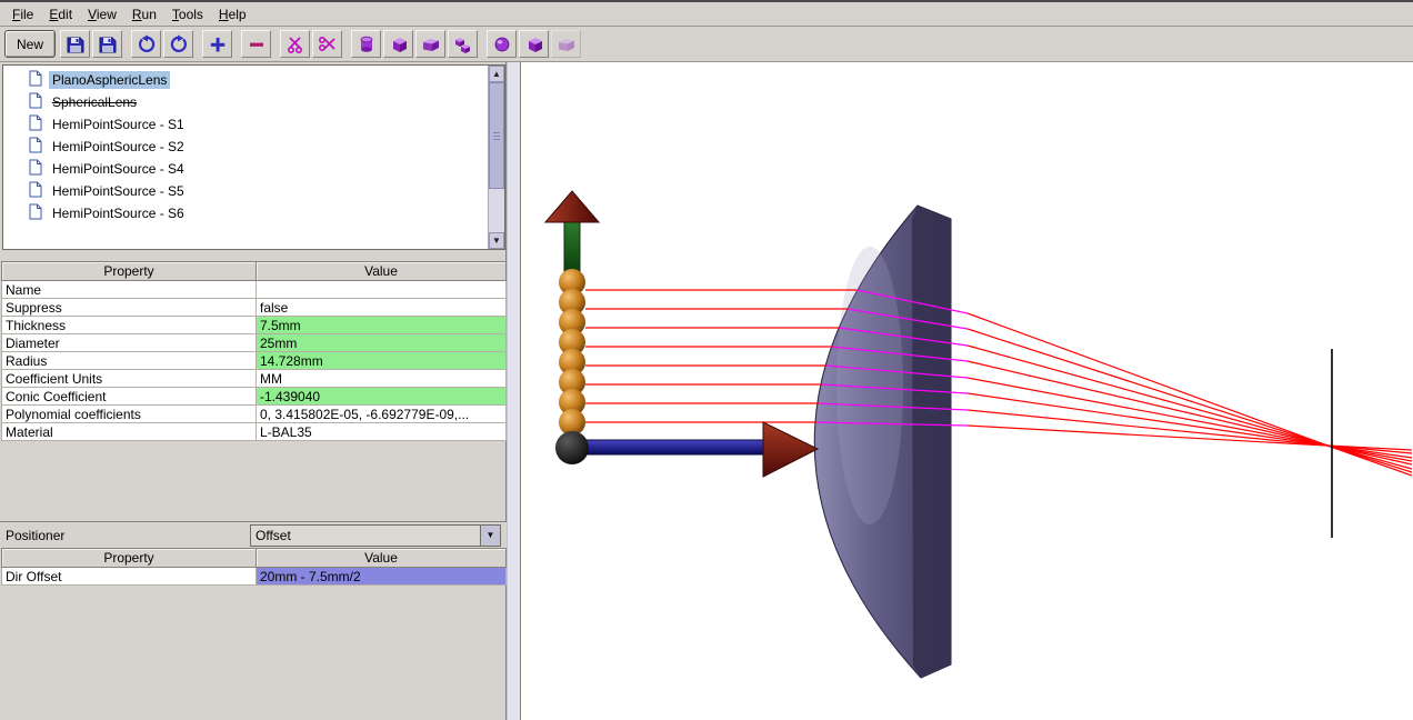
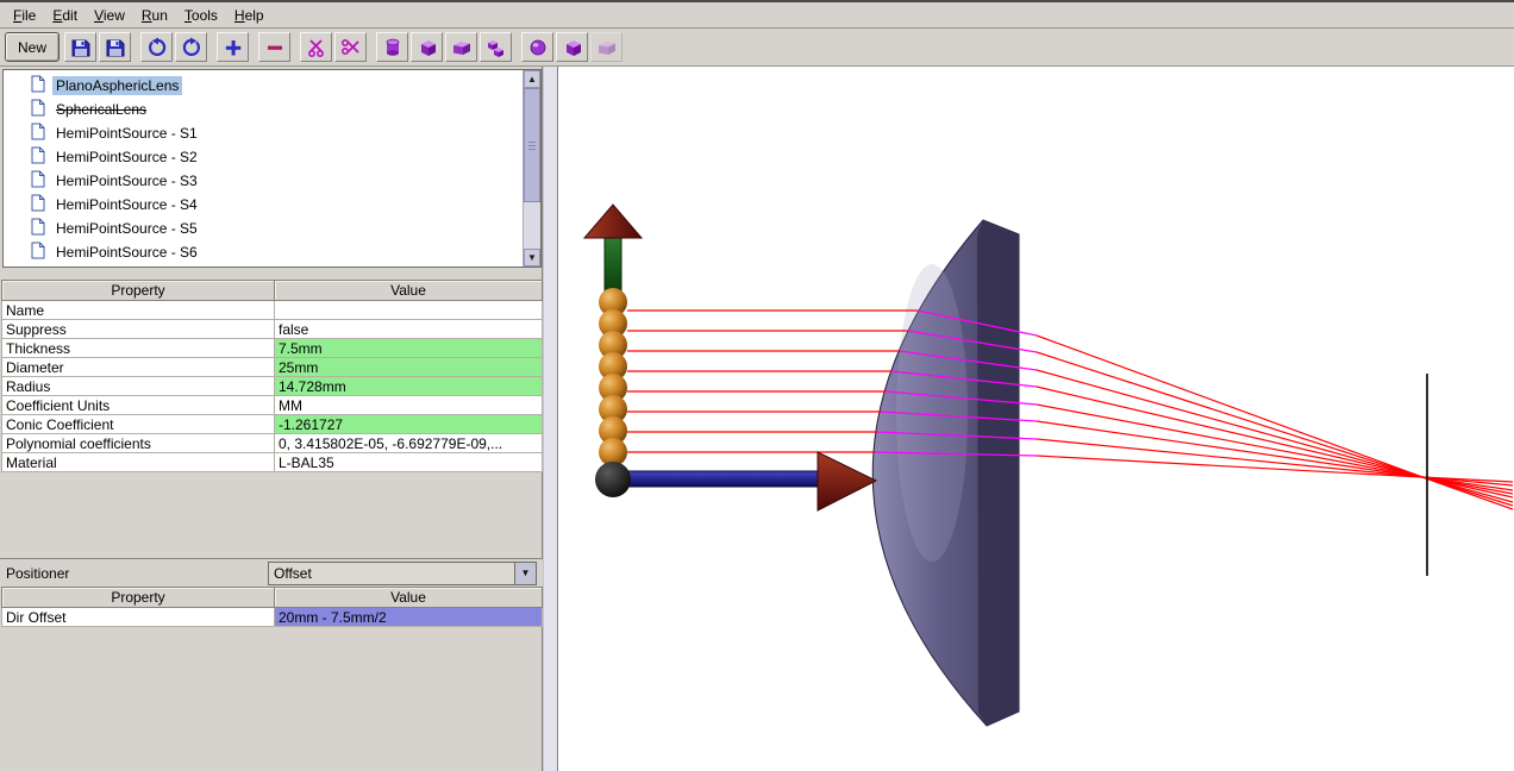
  File
  Edit
  View
  Run
  Tools
  Help
  New
  PlanoAsphericLens
  SphericalLens
  HemiPointSource - S1
  HemiPointSource - S2
+ HemiPointSource - S3
  HemiPointSource - S4
  HemiPointSource - S5
  HemiPointSource - S6
  ▲
  ▼
  Property	Value
  Name
  Suppress	false
  Thickness	7.5mm
  Diameter	25mm
  Radius	14.728mm
  Coefficient Units	MM
- Conic Coefficient	-1.439040
+ Conic Coefficient	-1.261727
  Polynomial coefficients	0, 3.415802E-05, -6.692779E-09,...
  Material	L-BAL35
  Positioner
  Offset
  ▼
  Property	Value
  Dir Offset	20mm - 7.5mm/2
